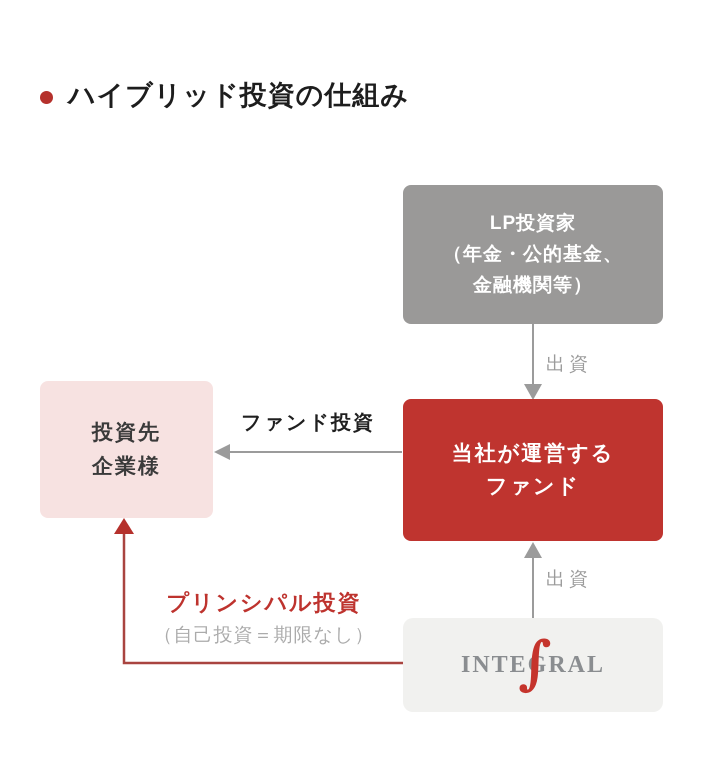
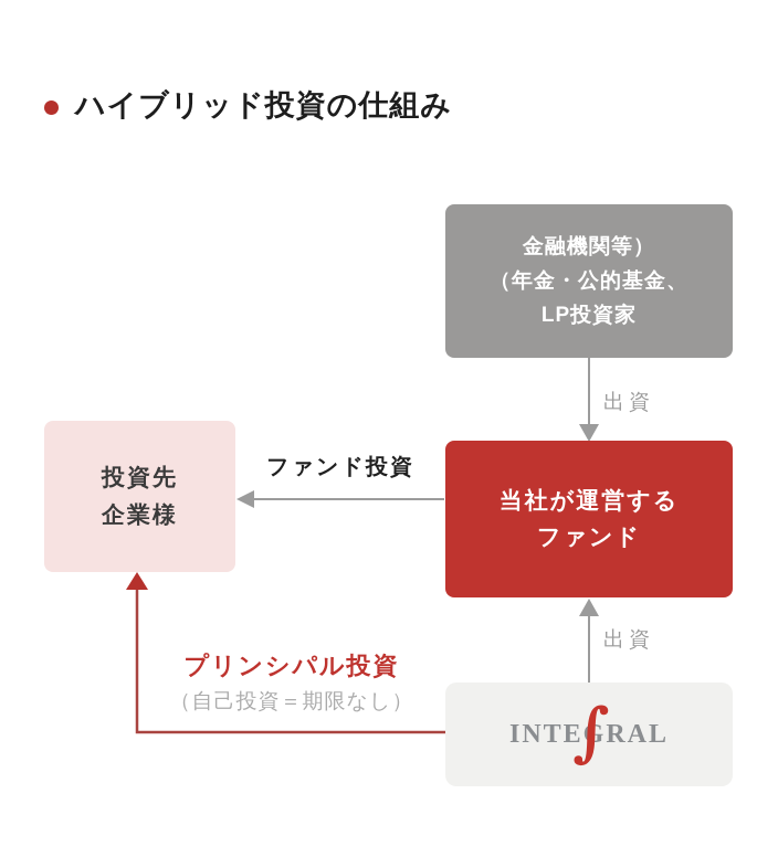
  ハイブリッド投資の仕組み
- LP投資家
+ 金融機関等）
  （年金・公的基金、
- 金融機関等）
+ LP投資家
  当社が運営する
  ファンド
  投資先
  企業様
  INTEGRAL
  ∫
  出資
  出資
  ファンド投資
  プリンシパル投資
  （自己投資＝期限なし）
